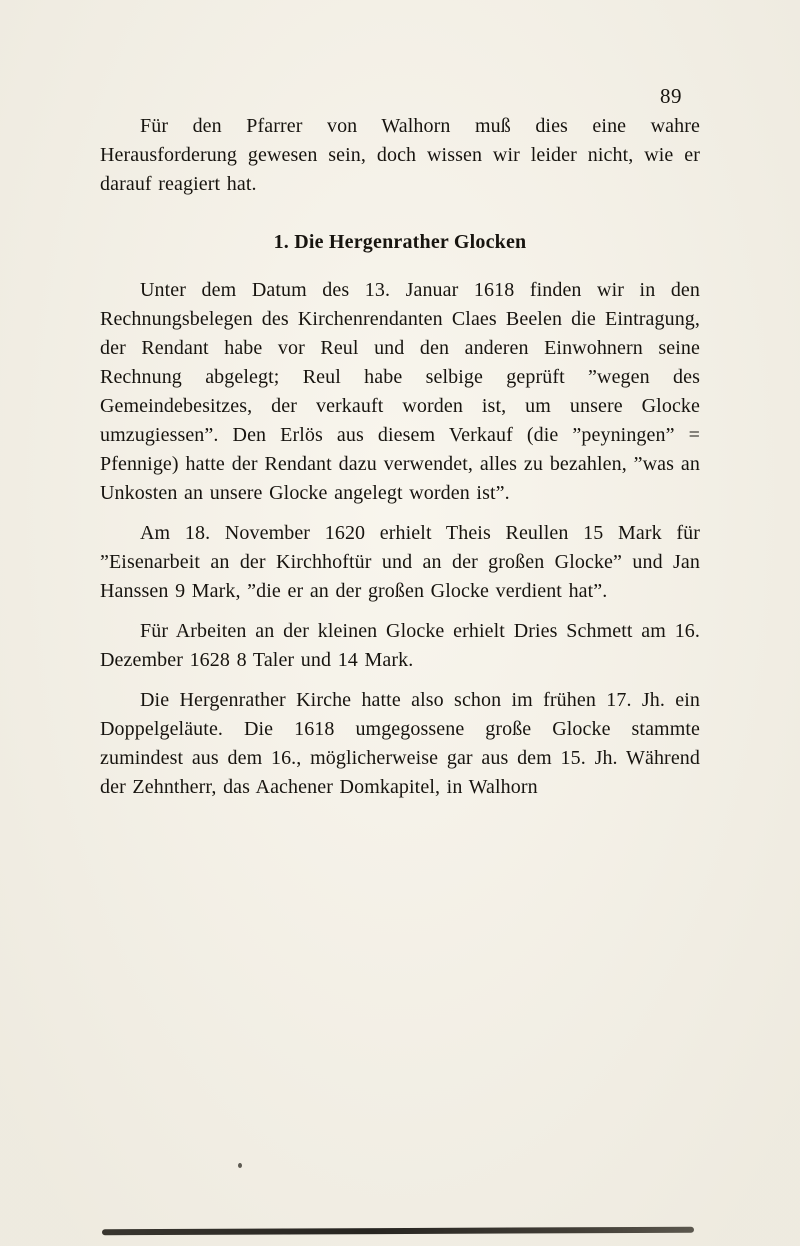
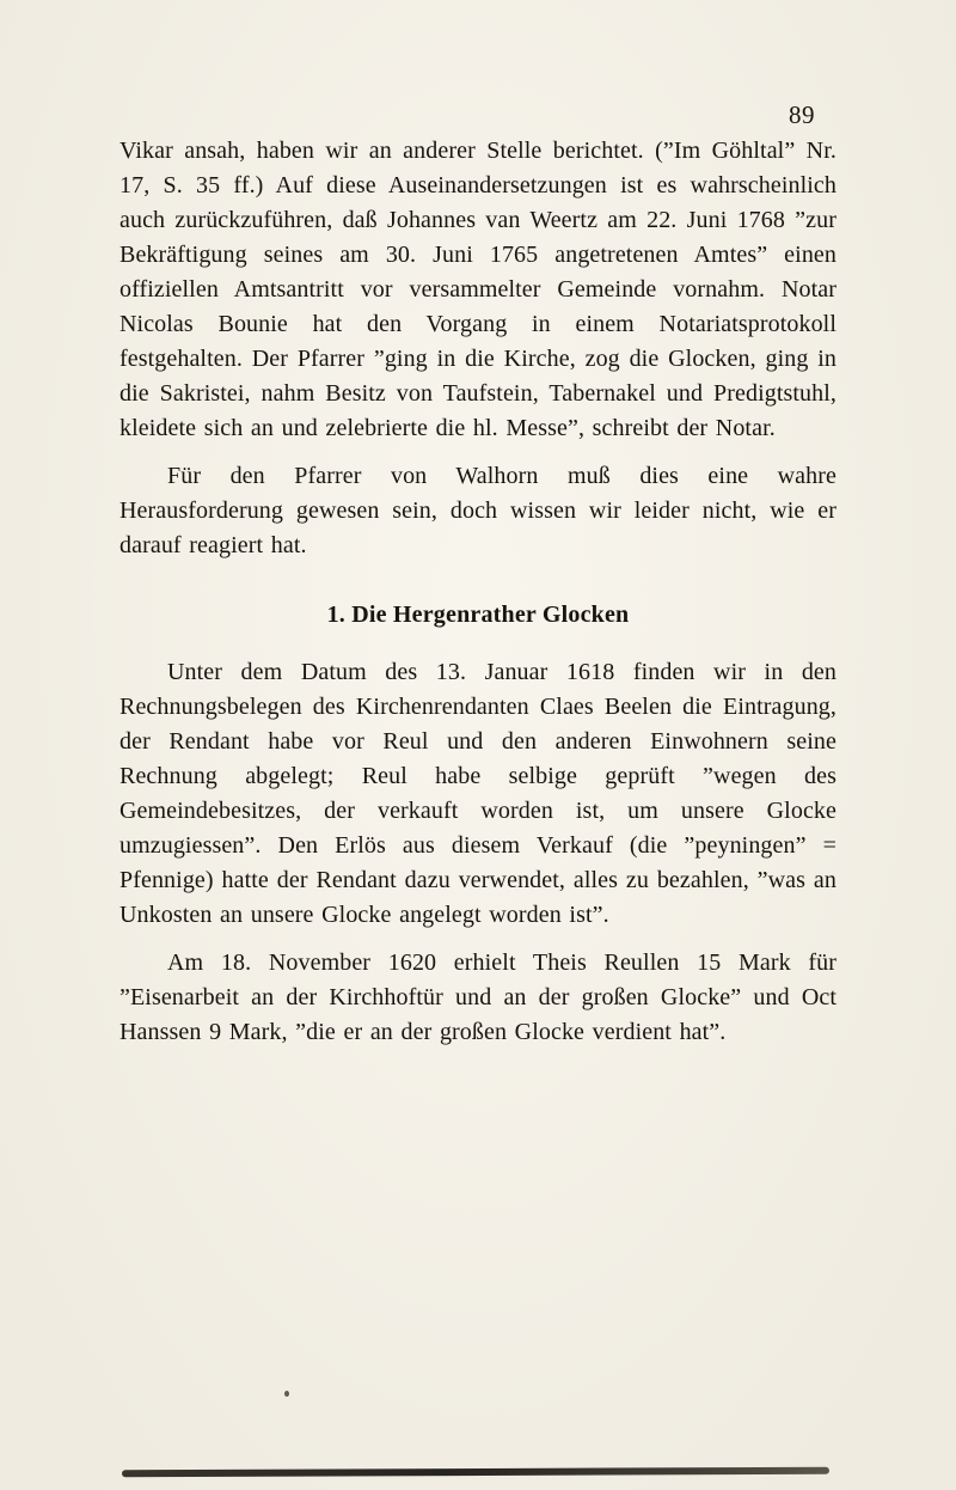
  89
+ Vikar ansah, haben wir an anderer Stelle berichtet. (”Im Göhltal” Nr. 17, S. 35 ff.) Auf diese Auseinandersetzungen ist es wahrscheinlich auch zurückzuführen, daß Johannes van Weertz am 22. Juni 1768 ”zur Bekräftigung seines am 30. Juni 1765 angetretenen Amtes” einen offiziellen Amtsantritt vor versammelter Gemeinde vornahm. Notar Nicolas Bounie hat den Vorgang in einem Notariatsprotokoll festgehalten. Der Pfarrer ”ging in die Kirche, zog die Glocken, ging in die Sakristei, nahm Besitz von Taufstein, Tabernakel und Predigtstuhl, kleidete sich an und zelebrierte die hl. Messe”, schreibt der Notar.
  Für den Pfarrer von Walhorn muß dies eine wahre Herausforderung gewesen sein, doch wissen wir leider nicht, wie er darauf reagiert hat.
  1. Die Hergenrather Glocken
  Unter dem Datum des 13. Januar 1618 finden wir in den Rechnungsbelegen des Kirchenrendanten Claes Beelen die Eintragung, der Rendant habe vor Reul und den anderen Einwohnern seine Rechnung abgelegt; Reul habe selbige geprüft ”wegen des Gemeindebesitzes, der verkauft worden ist, um unsere Glocke umzugiessen”. Den Erlös aus diesem Verkauf (die ”peyningen” = Pfennige) hatte der Rendant dazu verwendet, alles zu bezahlen, ”was an Unkosten an unsere Glocke angelegt worden ist”.
- Am 18. November 1620 erhielt Theis Reullen 15 Mark für ”Eisenarbeit an der Kirchhoftür und an der großen Glocke” und Jan Hanssen 9 Mark, ”die er an der großen Glocke verdient hat”.
+ Am 18. November 1620 erhielt Theis Reullen 15 Mark für ”Eisenarbeit an der Kirchhoftür und an der großen Glocke” und Oct Hanssen 9 Mark, ”die er an der großen Glocke verdient hat”.
- Für Arbeiten an der kleinen Glocke erhielt Dries Schmett am 16. Dezember 1628 8 Taler und 14 Mark.
- Die Hergenrather Kirche hatte also schon im frühen 17. Jh. ein Doppelgeläute. Die 1618 umgegossene große Glocke stammte zumindest aus dem 16., möglicherweise gar aus dem 15. Jh. Während der Zehntherr, das Aachener Domkapitel, in Walhorn
